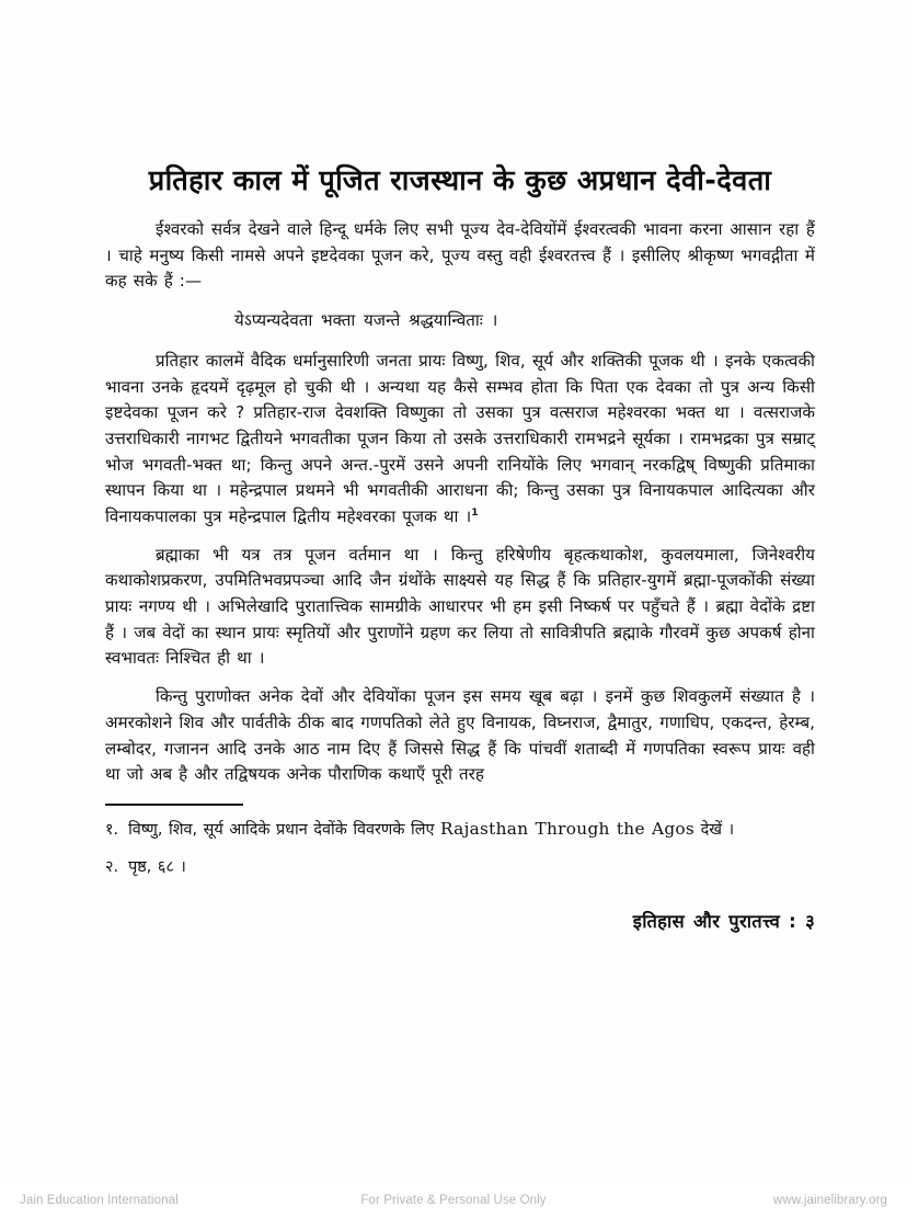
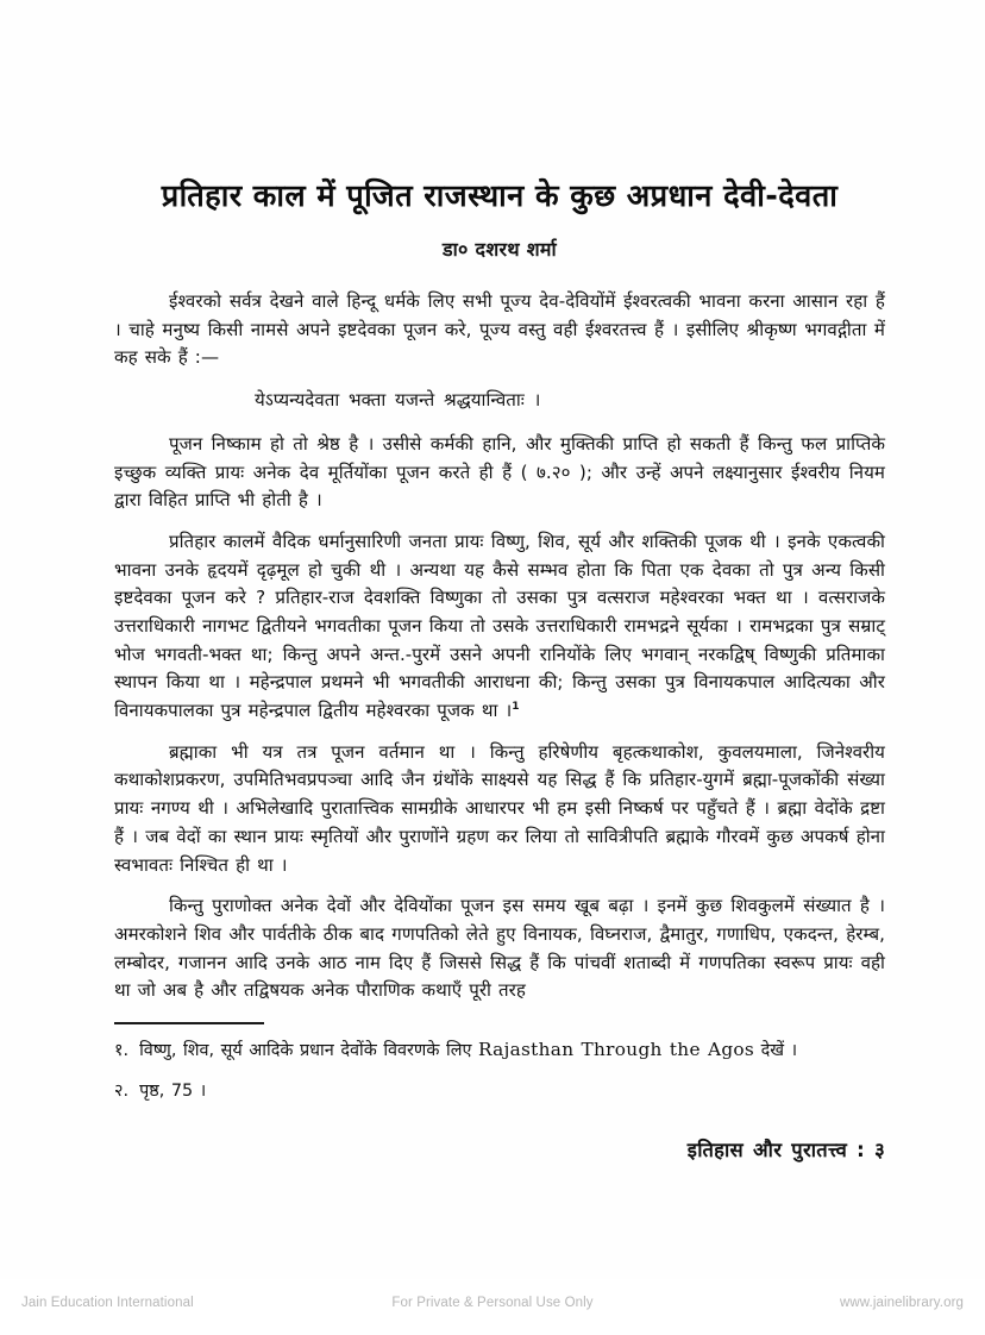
  प्रतिहार काल में पूजित राजस्थान के कुछ अप्रधान देवी-देवता
+ डा० दशरथ शर्मा
  ईश्वरको सर्वत्र देखने वाले हिन्दू धर्मके लिए सभी पूज्य देव-देवियोंमें ईश्वरत्वकी भावना करना आसान रहा हैं । चाहे मनुष्य किसी नामसे अपने इष्टदेवका पूजन करे, पूज्य वस्तु वही ईश्वरतत्त्व हैं । इसीलिए श्रीकृष्ण भगवद्गीता में कह सके हैं :—
  येऽप्यन्यदेवता भक्ता यजन्ते श्रद्धयान्विताः ।
+ पूजन निष्काम हो तो श्रेष्ठ है । उसीसे कर्मकी हानि, और मुक्तिकी प्राप्ति हो सकती हैं किन्तु फल प्राप्तिके इच्छुक व्यक्ति प्रायः अनेक देव मूर्तियोंका पूजन करते ही हैं ( ७.२० ); और उन्हें अपने लक्ष्यानुसार ईश्वरीय नियम द्वारा विहित प्राप्ति भी होती है ।
  प्रतिहार कालमें वैदिक धर्मानुसारिणी जनता प्रायः विष्णु, शिव, सूर्य और शक्तिकी पूजक थी । इनके एकत्वकी भावना उनके हृदयमें दृढ़मूल हो चुकी थी । अन्यथा यह कैसे सम्भव होता कि पिता एक देवका तो पुत्र अन्य किसी इष्टदेवका पूजन करे ? प्रतिहार-राज देवशक्ति विष्णुका तो उसका पुत्र वत्सराज महेश्वरका भक्त था । वत्सराजके उत्तराधिकारी नागभट द्वितीयने भगवतीका पूजन किया तो उसके उत्तराधिकारी रामभद्रने सूर्यका । रामभद्रका पुत्र सम्राट् भोज भगवती-भक्त था; किन्तु अपने अन्त.-पुरमें उसने अपनी रानियोंके लिए भगवान् नरकद्विष् विष्णुकी प्रतिमाका स्थापन किया था । महेन्द्रपाल प्रथमने भी भगवतीकी आराधना की; किन्तु उसका पुत्र विनायकपाल आदित्यका और विनायकपालका पुत्र महेन्द्रपाल द्वितीय महेश्वरका पूजक था ।1
  ब्रह्माका भी यत्र तत्र पूजन वर्तमान था । किन्तु हरिषेणीय बृहत्कथाकोश, कुवलयमाला, जिनेश्वरीय कथाकोशप्रकरण, उपमितिभवप्रपञ्चा आदि जैन ग्रंथोंके साक्ष्यसे यह सिद्ध हैं कि प्रतिहार-युगमें ब्रह्मा-पूजकोंकी संख्या प्रायः नगण्य थी । अभिलेखादि पुरातात्त्विक सामग्रीके आधारपर भी हम इसी निष्कर्ष पर पहुँचते हैं । ब्रह्मा वेदोंके द्रष्टा हैं । जब वेदों का स्थान प्रायः स्मृतियों और पुराणोंने ग्रहण कर लिया तो सावित्रीपति ब्रह्माके गौरवमें कुछ अपकर्ष होना स्वभावतः निश्चित ही था ।
  किन्तु पुराणोक्त अनेक देवों और देवियोंका पूजन इस समय खूब बढ़ा । इनमें कुछ शिवकुलमें संख्यात है । अमरकोशने शिव और पार्वतीके ठीक बाद गणपतिको लेते हुए विनायक, विघ्नराज, द्वैमातुर, गणाधिप, एकदन्त, हेरम्ब, लम्बोदर, गजानन आदि उनके आठ नाम दिए हैं जिससे सिद्ध हैं कि पांचवीं शताब्दी में गणपतिका स्वरूप प्रायः वही था जो अब है और तद्विषयक अनेक पौराणिक कथाएँ पूरी तरह
  १.
  विष्णु, शिव, सूर्य आदिके प्रधान देवोंके विवरणके लिए Rajasthan Through the Agos देखें ।
  २.
- पृष्ठ, ६८ ।
+ पृष्ठ, 75 ।
  इतिहास और पुरातत्त्व : ३
  Jain Education International
  For Private & Personal Use Only
  www.jainelibrary.org
